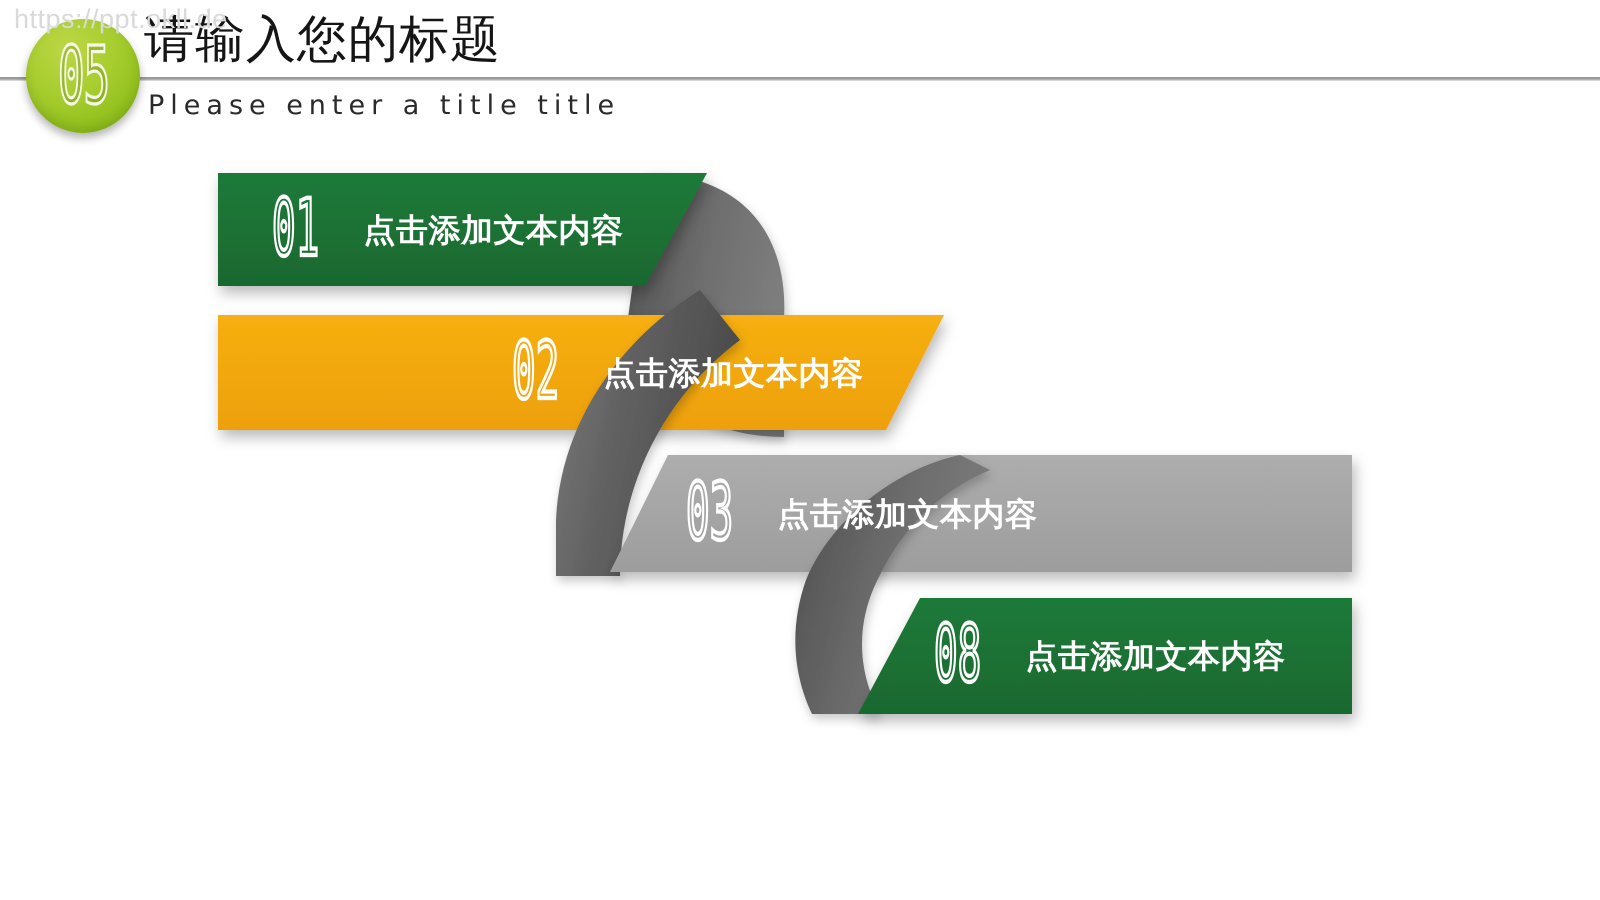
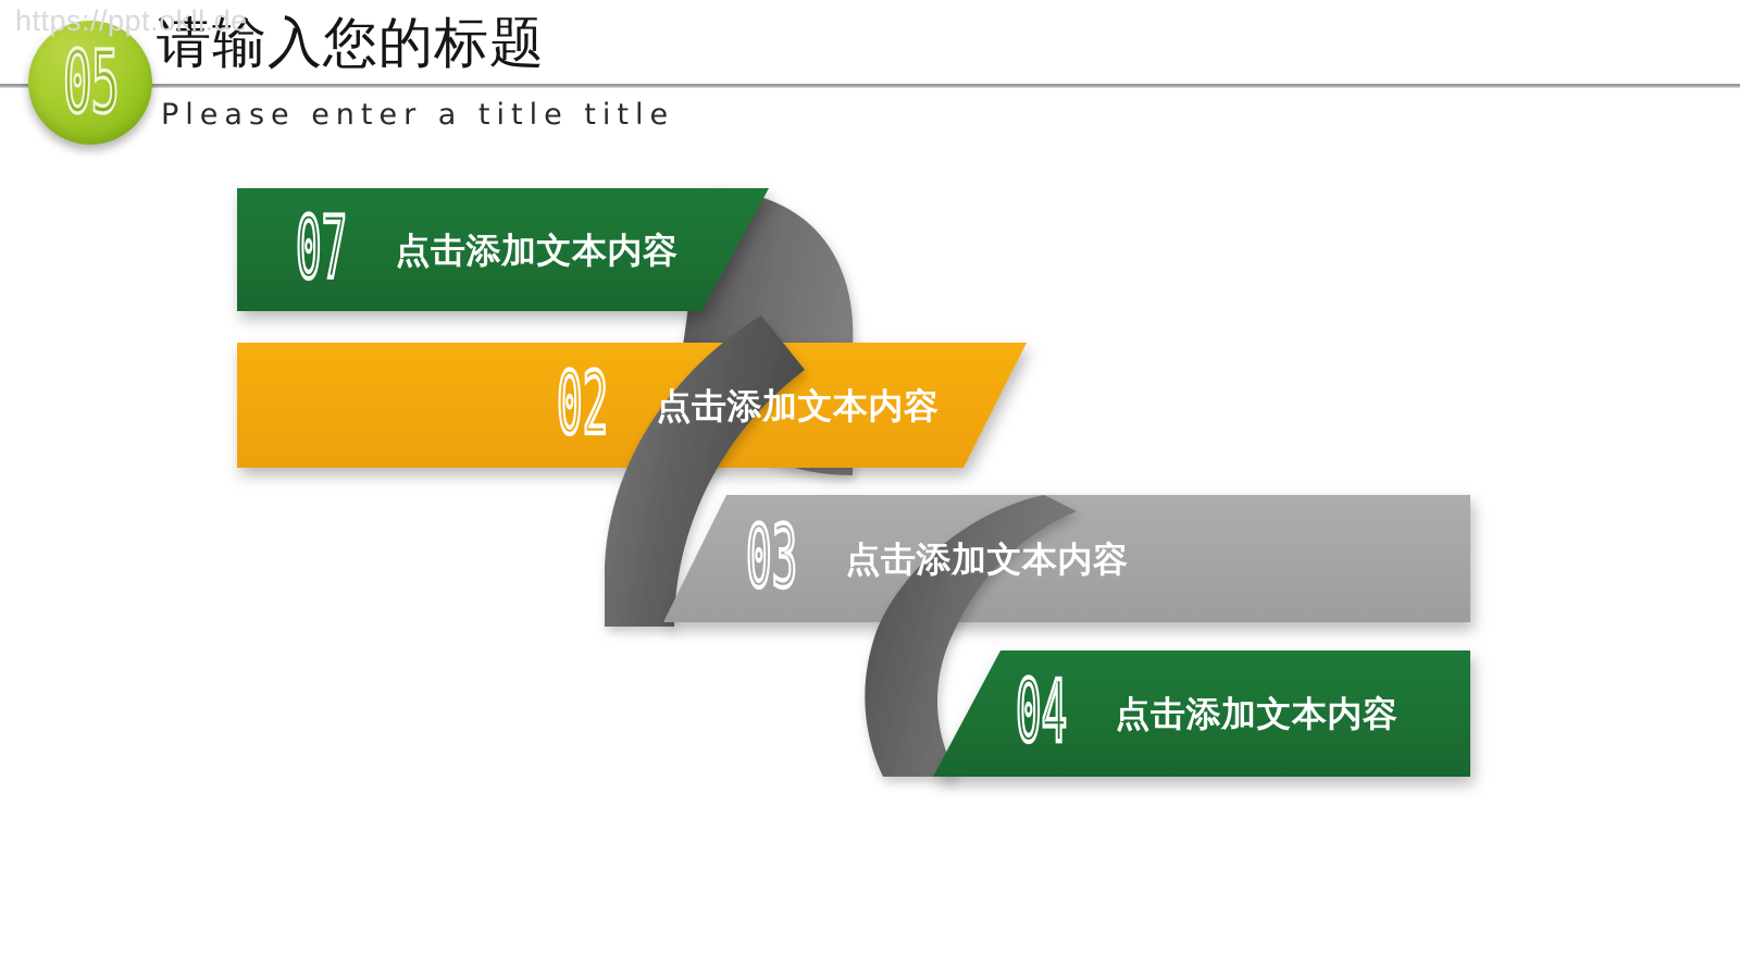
  https://ppt.okll.de
  05
  请输入您的标题
  Please enter a title title
- 01
+ 07
  点击添加文本内容
  02
  点击添加文本内容
  03
  点击添加文本内容
- 08
+ 04
  点击添加文本内容
